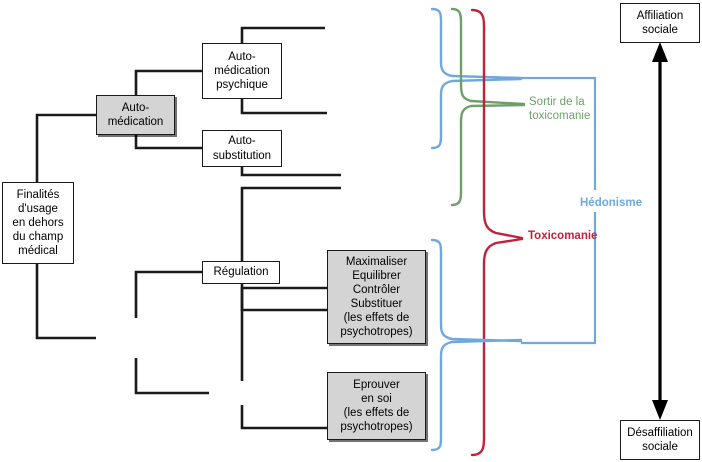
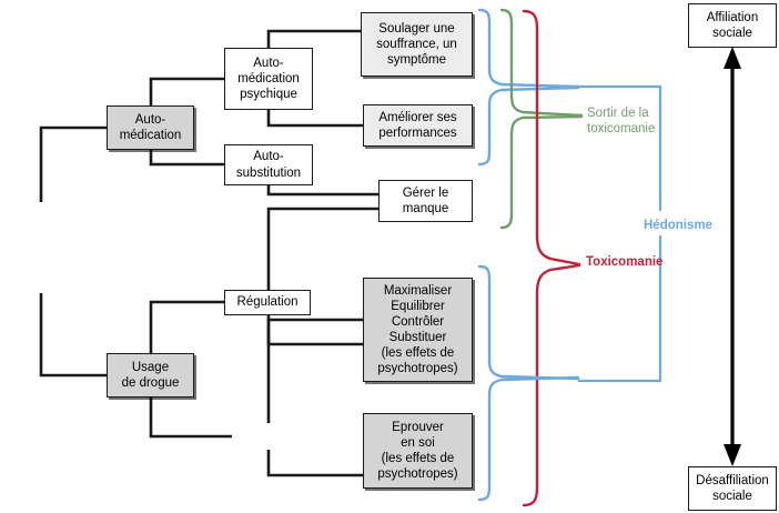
- Finalités
- d'usage
- en dehors
- du champ
- médical
  Auto-
  médication
+ Usage
+ de drogue
  Auto-
  médication
  psychique
  Auto-
  substitution
  Régulation
+ Soulager une
+ souffrance, un
+ symptôme
+ Améliorer ses
+ performances
+ Gérer le
+ manque
  Maximaliser
  Equilibrer
  Contrôler
  Substituer
  (les effets de
  psychotropes)
  Eprouver
  en soi
  (les effets de
  psychotropes)
  Affiliation
  sociale
  Désaffiliation
  sociale
  Sortir de la
  toxicomanie
  Toxicomanie
  Hédonisme
